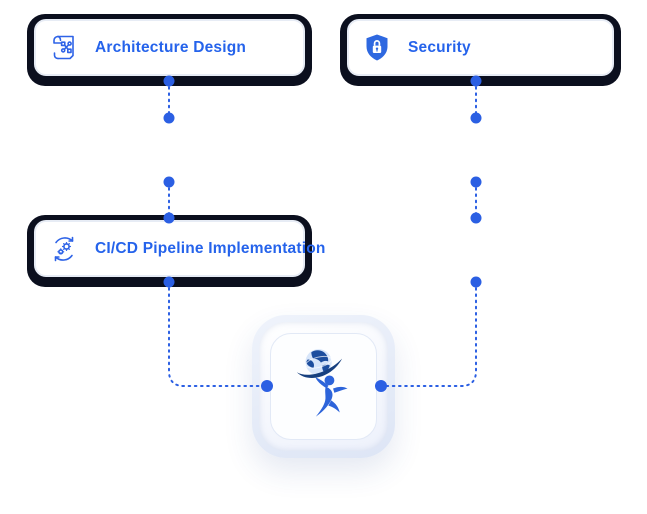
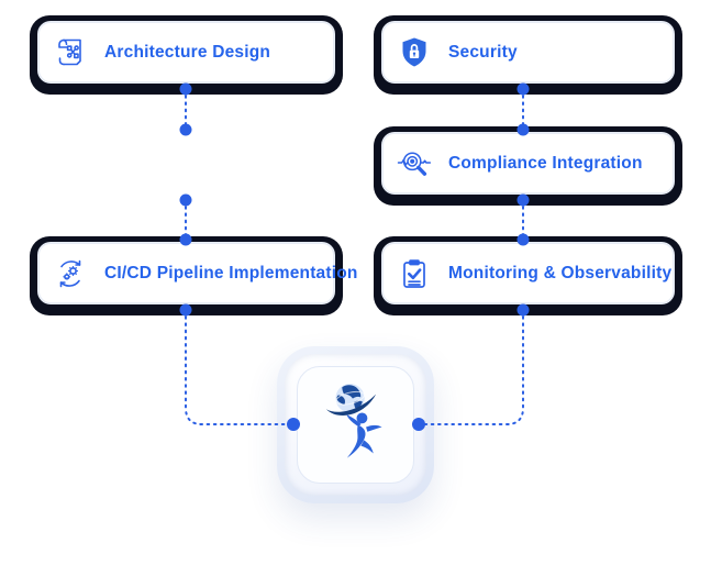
  Architecture Design
  CI/CD Pipeline Implementation
  Security
+ Compliance Integration
+ Monitoring & Observability
